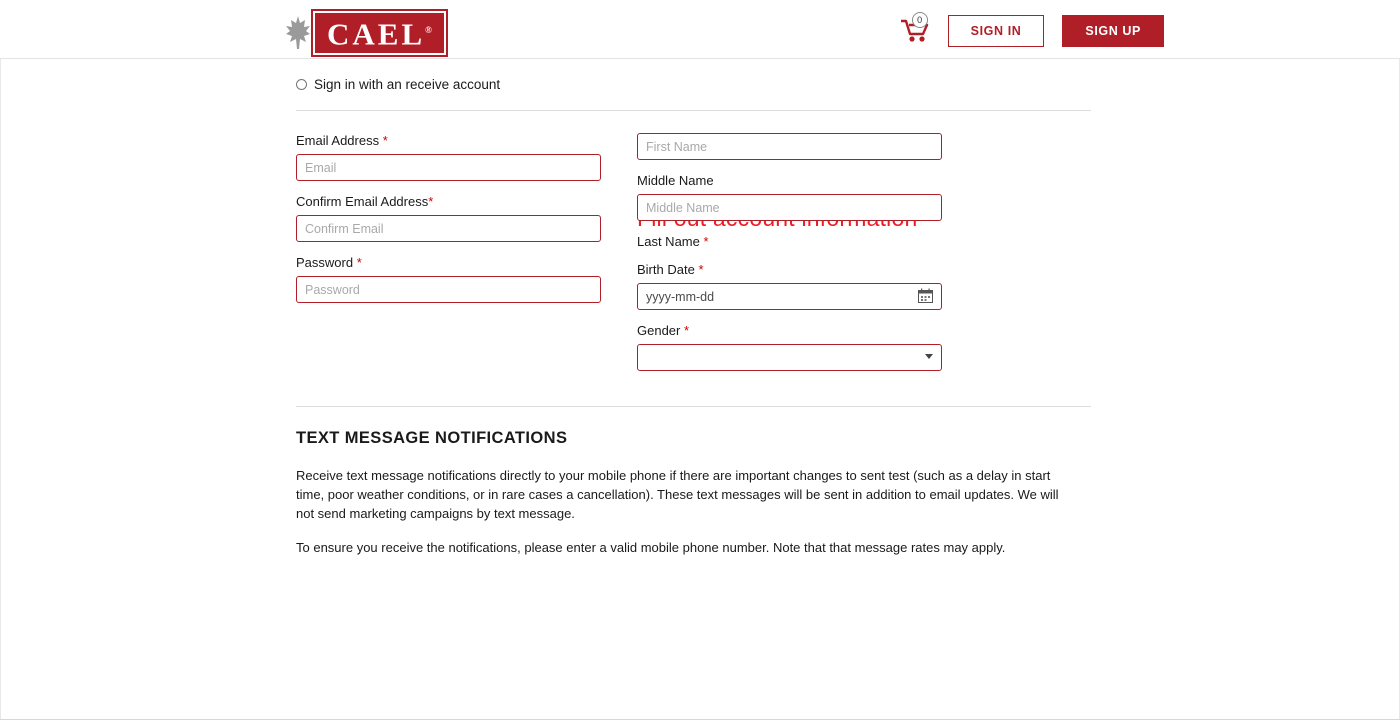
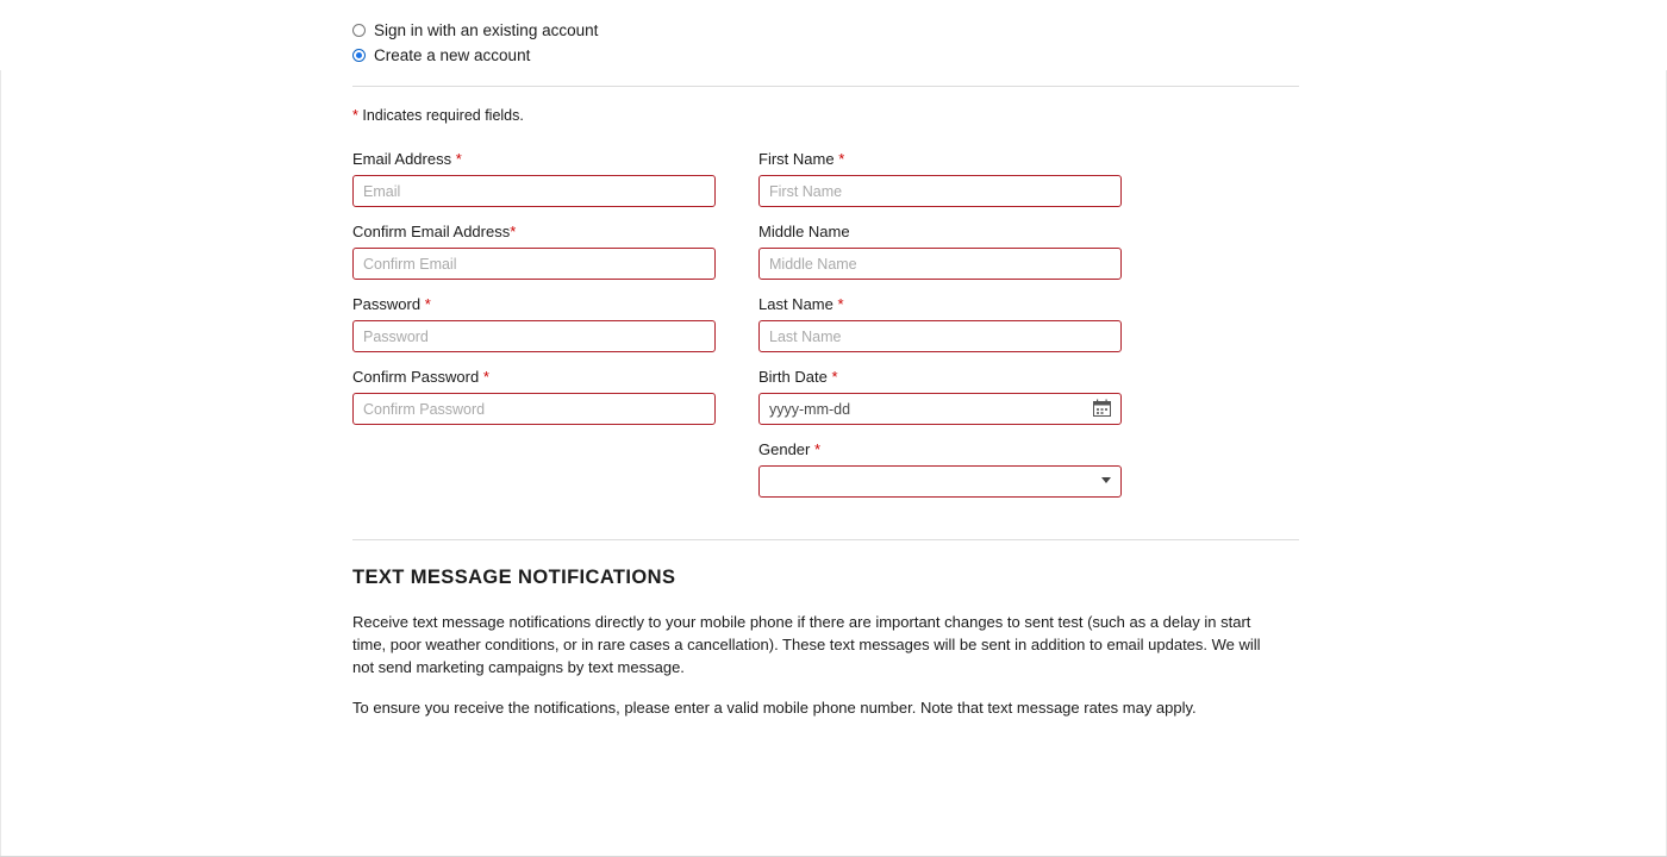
- CAEL®
- 0
- SIGN IN
- SIGN UP
- Sign in with an receive account
+ Sign in with an existing account
+ Create a new account
+ * Indicates required fields.
  Email Address *
  Email
  Confirm Email Address*
  Confirm Email
  Password *
  Password
+ Confirm Password *
+ Confirm Password
+ First Name *
  First Name
  Middle Name
  Middle Name
  Last Name *
+ Last Name
  Birth Date *
  yyyy-mm-dd
  Gender *
  TEXT MESSAGE NOTIFICATIONS
  Receive text message notifications directly to your mobile phone if there are important changes to sent test (such as a delay in start time, poor weather conditions, or in rare cases a cancellation). These text messages will be sent in addition to email updates. We will not send marketing campaigns by text message.
- To ensure you receive the notifications, please enter a valid mobile phone number. Note that that message rates may apply.
+ To ensure you receive the notifications, please enter a valid mobile phone number. Note that text message rates may apply.
